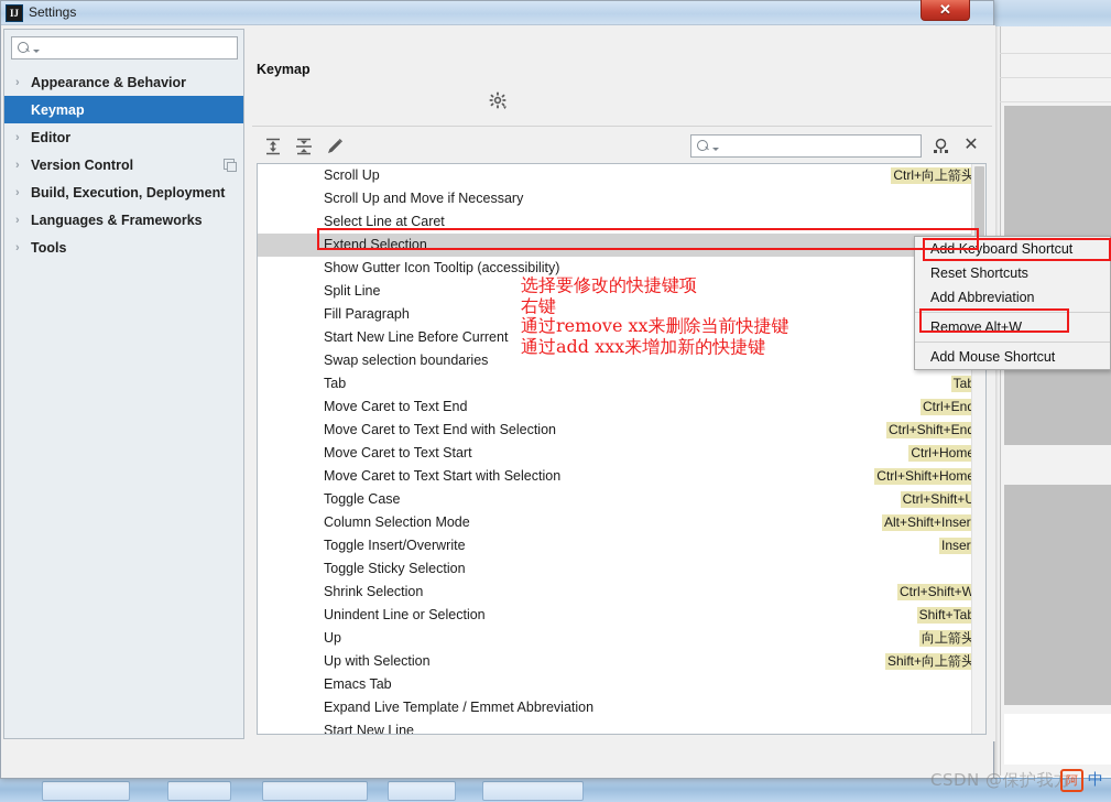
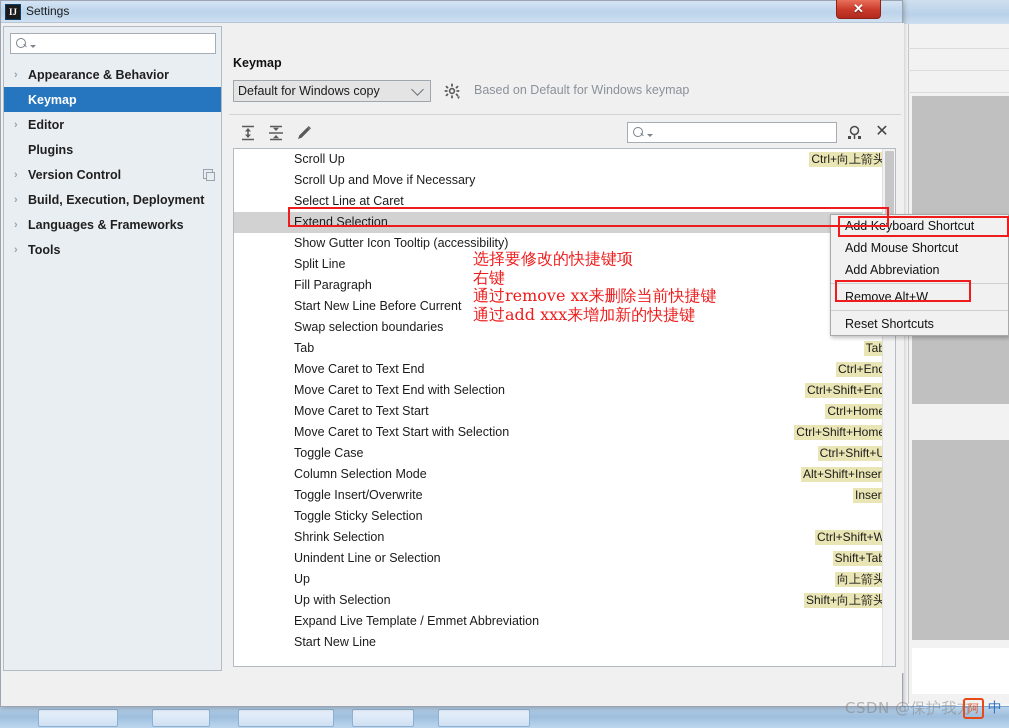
  IJ
  Settings
  ✕
  ›
  Appearance & Behavior
  Keymap
  ›
  Editor
+ Plugins
  ›
  Version Control
  ›
  Build, Execution, Deployment
  ›
  Languages & Frameworks
  ›
  Tools
  Keymap
+ Default for Windows copy
+ Based on Default for Windows keymap
  ✕
  Scroll Up
  Ctrl+向上箭头
  Scroll Up and Move if Necessary
  Select Line at Caret
  Extend Selection
  Show Gutter Icon Tooltip (accessibility)
  Split Line
  Fill Paragraph
  Start New Line Before Current
  Swap selection boundaries
  Tab
  Move Caret to Text End
  Ctrl+En
  Move Caret to Text End with Selection
  Ctrl+Shift+En
  Move Caret to Text Start
  Ctrl+Hom
  Move Caret to Text Start with Selection
  Ctrl+Shift+Hom
  Toggle Case
  Ctrl+Shift+U
  Column Selection Mode
  Alt+Shift+Inser
  Toggle Insert/Overwrite
  Inser
  Toggle Sticky Selection
  Shrink Selection
  Ctrl+Shift+W
  Unindent Line or Selection
  Shift+Ta
  Up
  向上箭头
  Up with Selection
  Shift+向上箭头
- Emacs Tab
  Expand Live Template / Emmet Abbreviation
  Start New Line
  选择要修改的快捷键项
  右键
  通过remove xx来删除当前快捷键
  通过add xxx来增加新的快捷键
  Add Keyboard Shortcut
- Reset Shortcuts
+ Add Mouse Shortcut
  Add Abbreviation
  Remove Alt+W
- Add Mouse Shortcut
+ Reset Shortcuts
  CSDN @保护我方
  阿
  中
